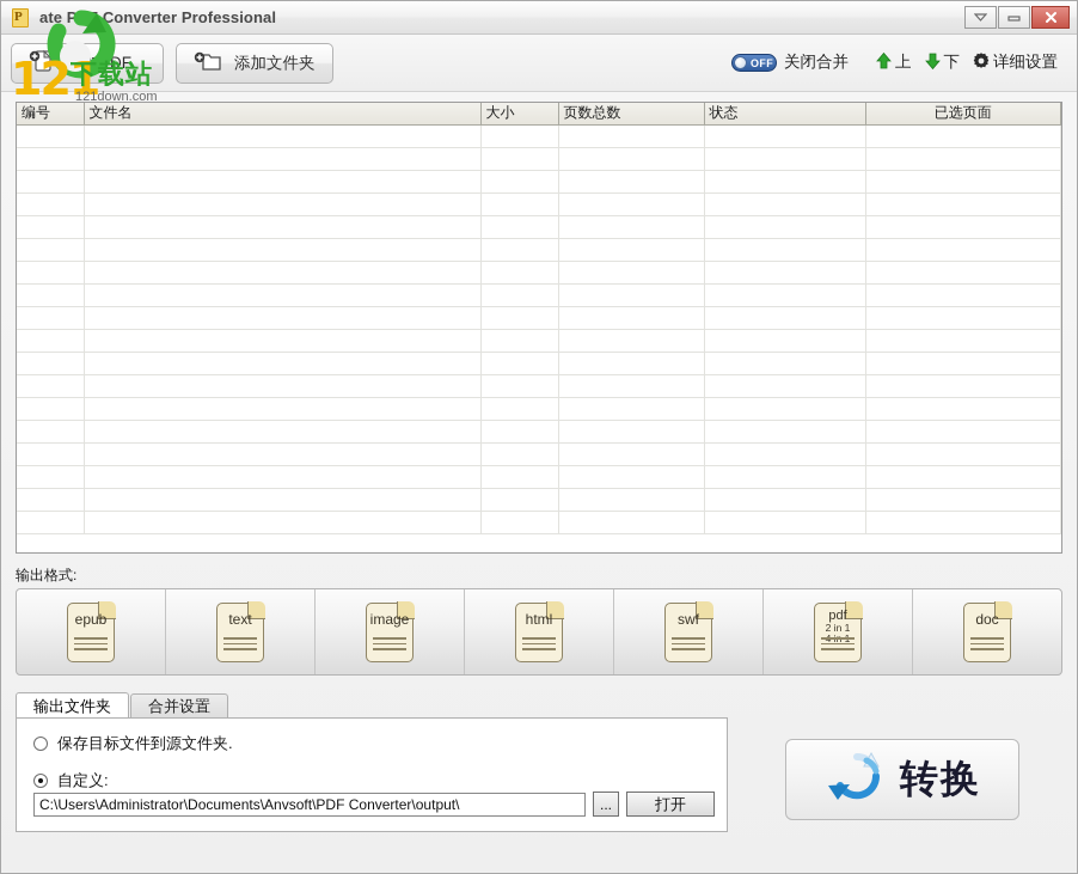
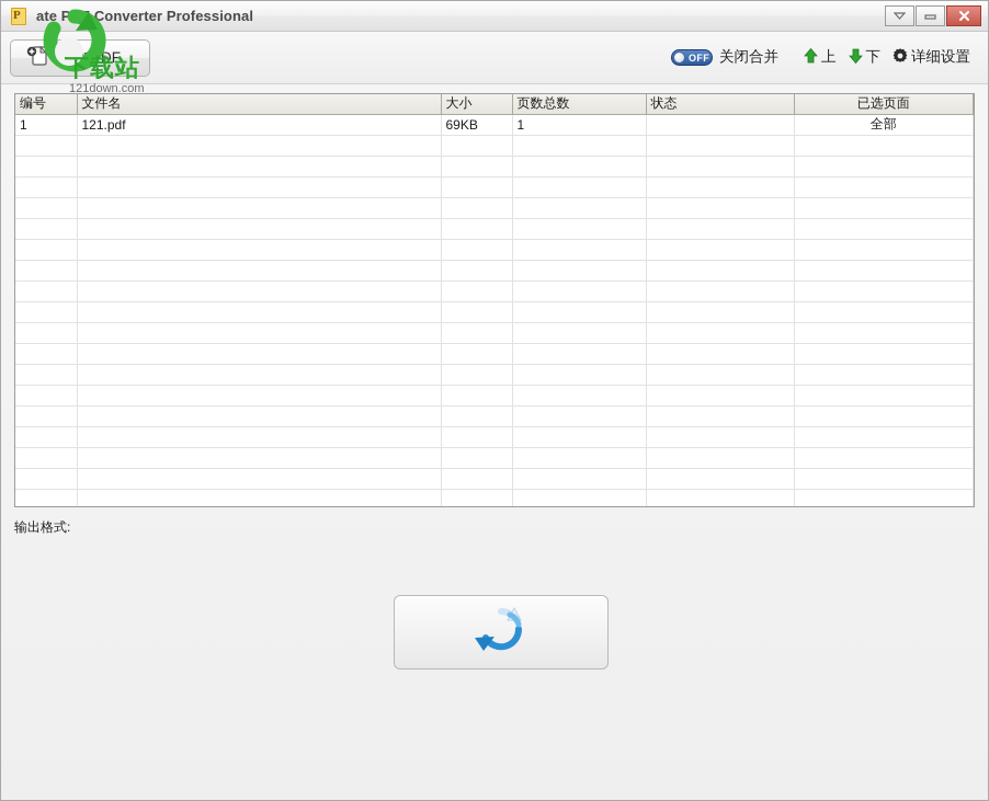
  P
  ate P Converter Professional
- 添加文件夹
  OFF
  关闭合并
  上
  下
  详细设置
  编号	文件名	大小	页数总数	状态	已选页面
+ 1	121.pdf	69KB	1		全部
  输出格式:
- epub
- text
- image
- html
- swf
- pdf
- 2 in 1
- doc
- 输出文件夹
- 合并设置
- 保存目标文件到源文件夹.
- 自定义:
- C:\Users\Administrator\Documents\Anvsoft\PDF Converter\output\
- ...
- 打开
- 转换
- 121
  下载站
  121down.com
